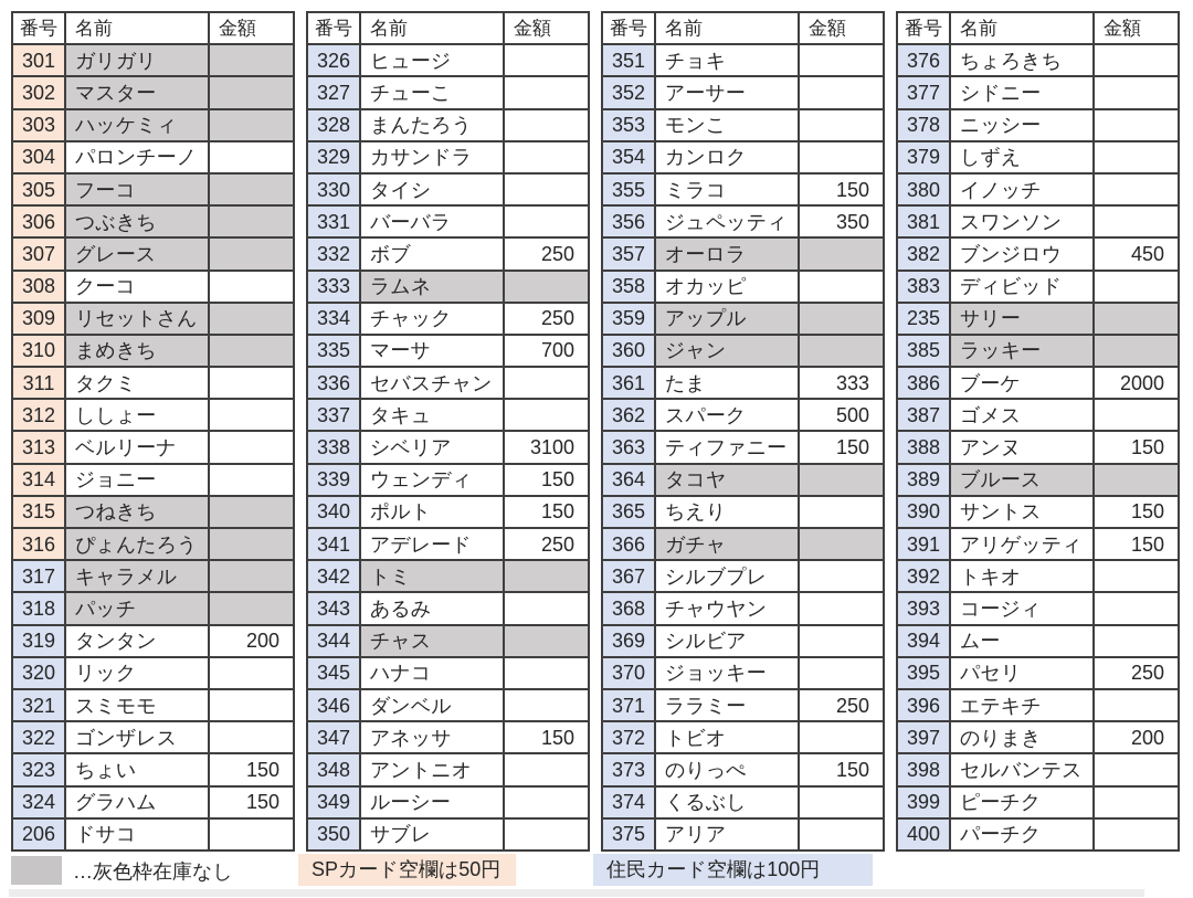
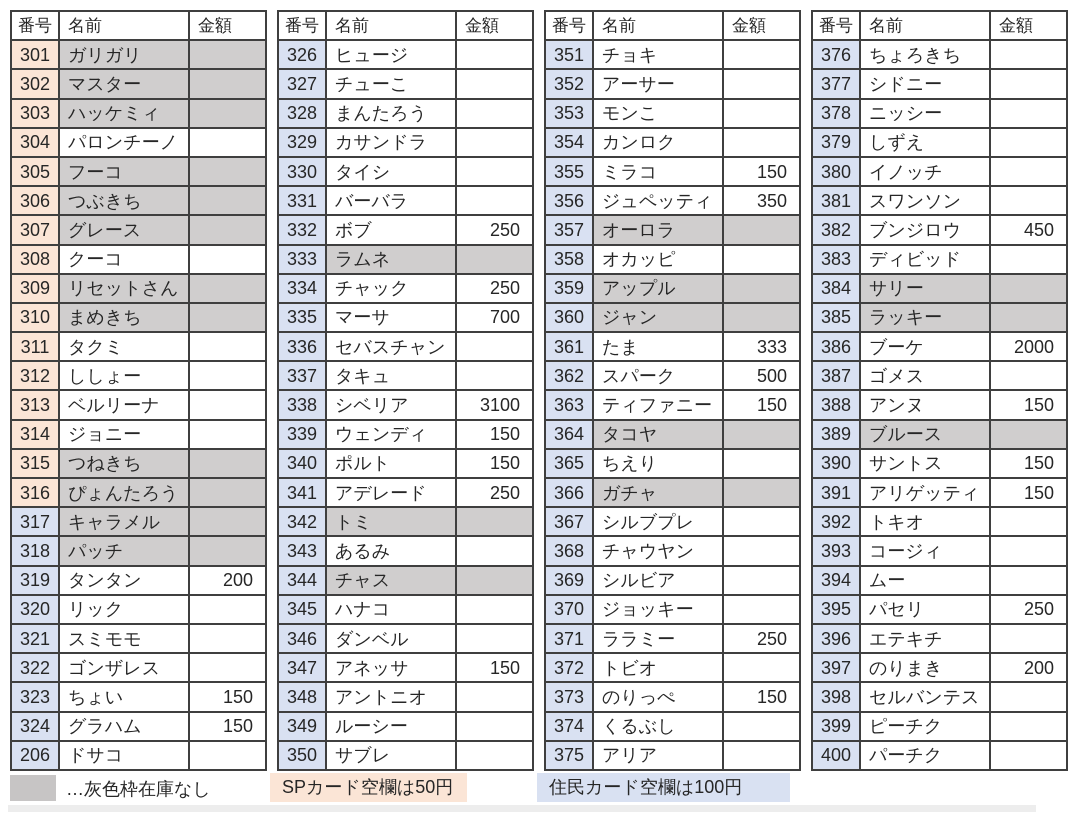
  番号	名前	金額
  301	ガリガリ
  302	マスター
  303	ハッケミィ
  304	パロンチーノ
  305	フーコ
  306	つぶきち
  307	グレース
  308	クーコ
  309	リセットさん
  310	まめきち
  311	タクミ
  312	ししょー
  313	ベルリーナ
  314	ジョニー
  315	つねきち
  316	ぴょんたろう
  317	キャラメル
  318	パッチ
  319	タンタン	200
  320	リック
  321	スミモモ
  322	ゴンザレス
  323	ちょい	150
  324	グラハム	150
  206	ドサコ
  番号	名前	金額
  326	ヒュージ
  327	チューこ
  328	まんたろう
  329	カサンドラ
  330	タイシ
  331	バーバラ
  332	ボブ	250
  333	ラムネ
  334	チャック	250
  335	マーサ	700
  336	セバスチャン
  337	タキュ
  338	シベリア	3100
  339	ウェンディ	150
  340	ポルト	150
  341	アデレード	250
  342	トミ
  343	あるみ
  344	チャス
  345	ハナコ
  346	ダンベル
  347	アネッサ	150
  348	アントニオ
  349	ルーシー
  350	サブレ
  番号	名前	金額
  351	チョキ
  352	アーサー
  353	モンこ
  354	カンロク
  355	ミラコ	150
  356	ジュペッティ	350
  357	オーロラ
  358	オカッピ
  359	アップル
  360	ジャン
  361	たま	333
  362	スパーク	500
  363	ティファニー	150
  364	タコヤ
  365	ちえり
  366	ガチャ
  367	シルブプレ
  368	チャウヤン
  369	シルビア
  370	ジョッキー
  371	ララミー	250
  372	トビオ
  373	のりっぺ	150
  374	くるぶし
  375	アリア
  番号	名前	金額
  376	ちょろきち
  377	シドニー
  378	ニッシー
  379	しずえ
  380	イノッチ
  381	スワンソン
  382	ブンジロウ	450
  383	ディビッド
- 235	サリー
+ 384	サリー
  385	ラッキー
  386	ブーケ	2000
  387	ゴメス
  388	アンヌ	150
  389	ブルース
  390	サントス	150
  391	アリゲッティ	150
  392	トキオ
  393	コージィ
  394	ムー
  395	パセリ	250
  396	エテキチ
  397	のりまき	200
  398	セルバンテス
  399	ピーチク
  400	パーチク
  …灰色枠在庫なし
  SPカード空欄は50円
  住民カード空欄は100円
